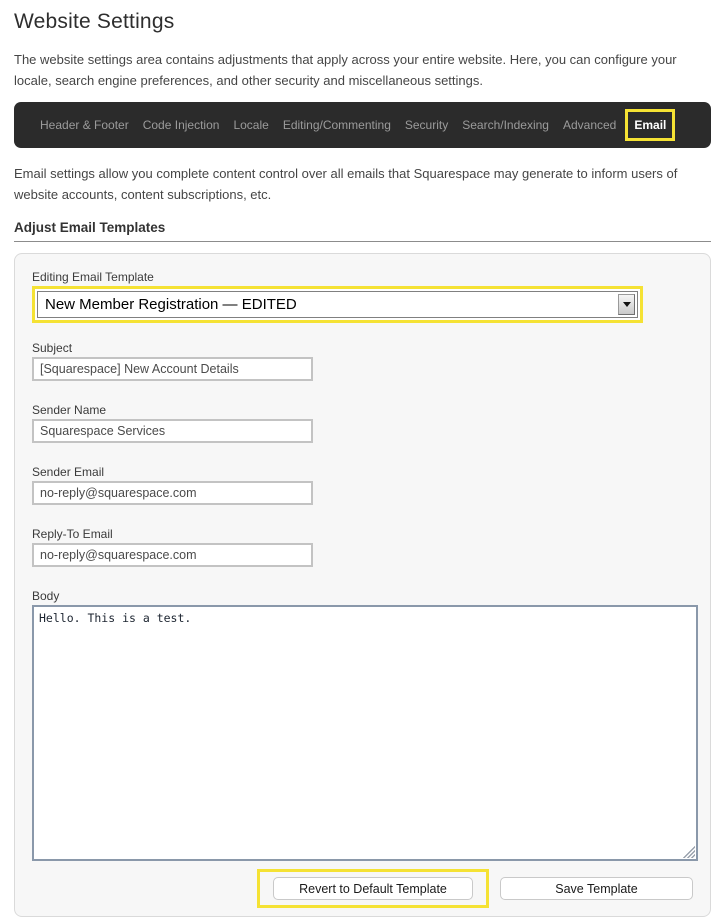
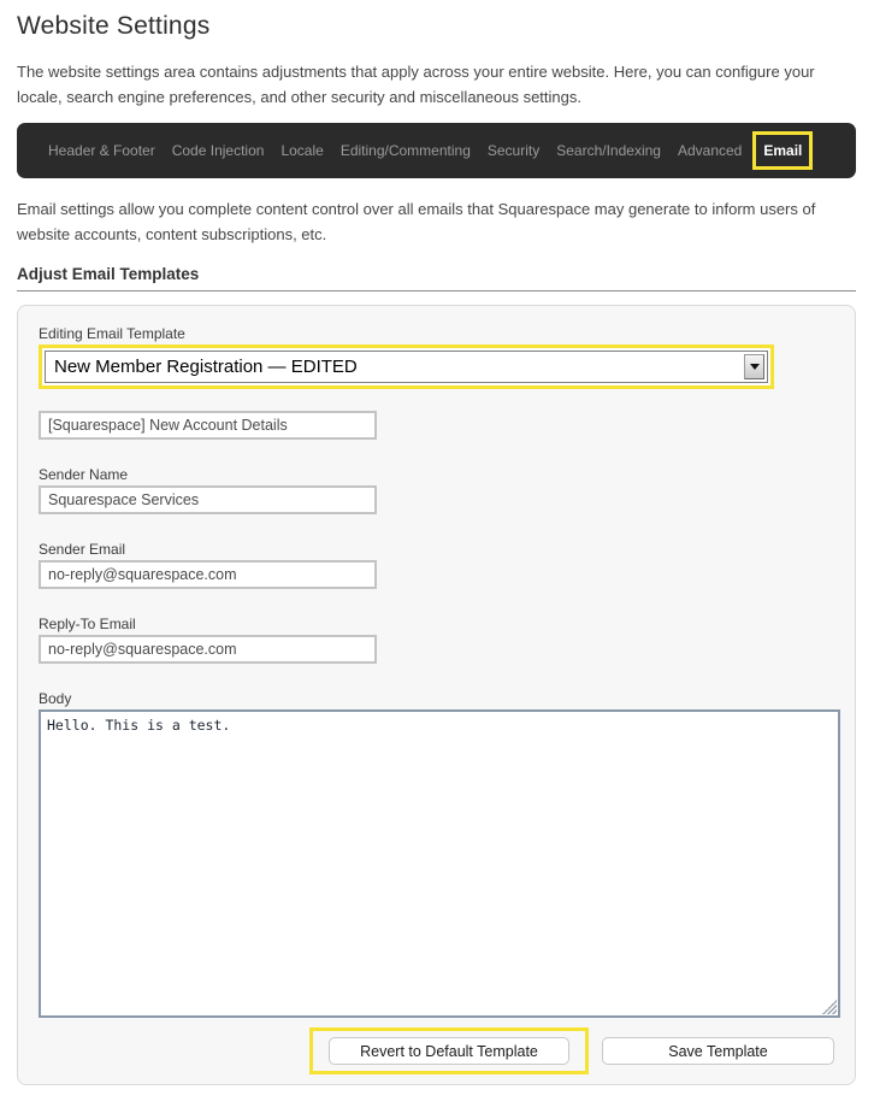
  Website Settings
  The website settings area contains adjustments that apply across your entire website. Here, you can configure your locale, search engine preferences, and other security and miscellaneous settings.
  Header & Footer
  Code Injection
  Locale
  Editing/Commenting
  Security
  Search/Indexing
  Advanced
  Email
  Email settings allow you complete content control over all emails that Squarespace may generate to inform users of website accounts, content subscriptions, etc.
  Adjust Email Templates
  Editing Email Template
  New Member Registration — EDITED
- Subject
  [Squarespace] New Account Details
  Sender Name
  Squarespace Services
  Sender Email
  no-reply@squarespace.com
  Reply-To Email
  no-reply@squarespace.com
  Body
  Hello. This is a test.
  Revert to Default Template
  Save Template
